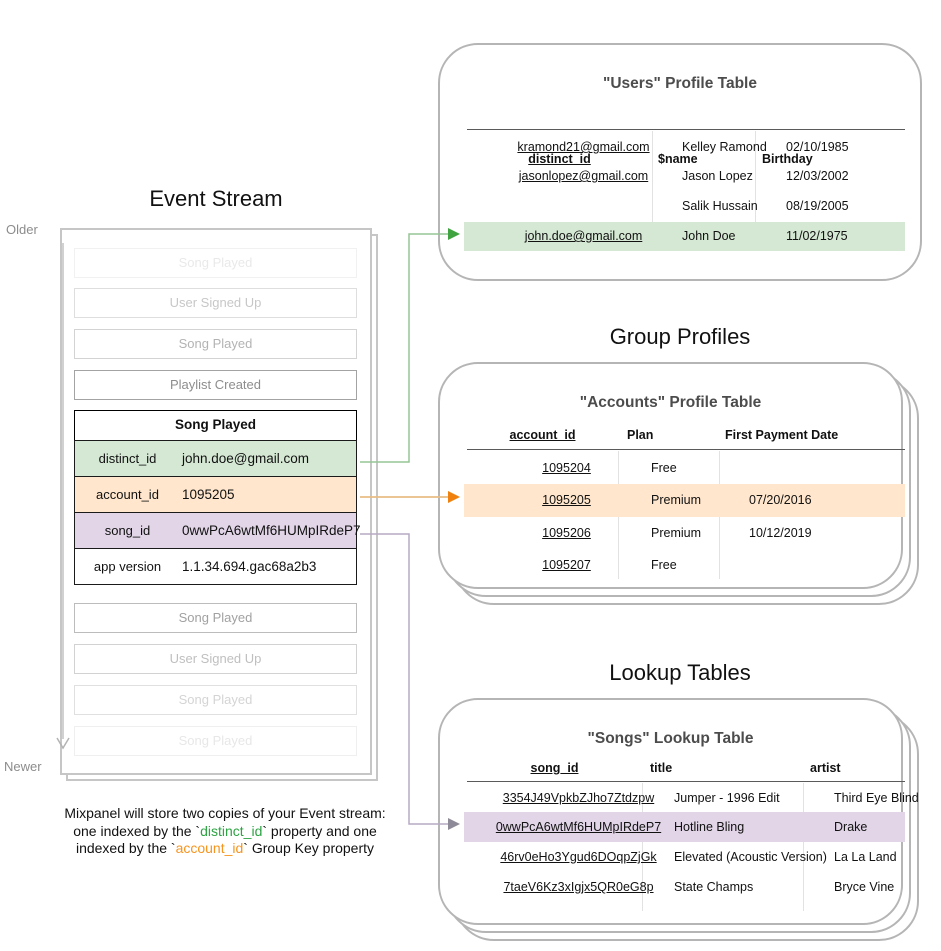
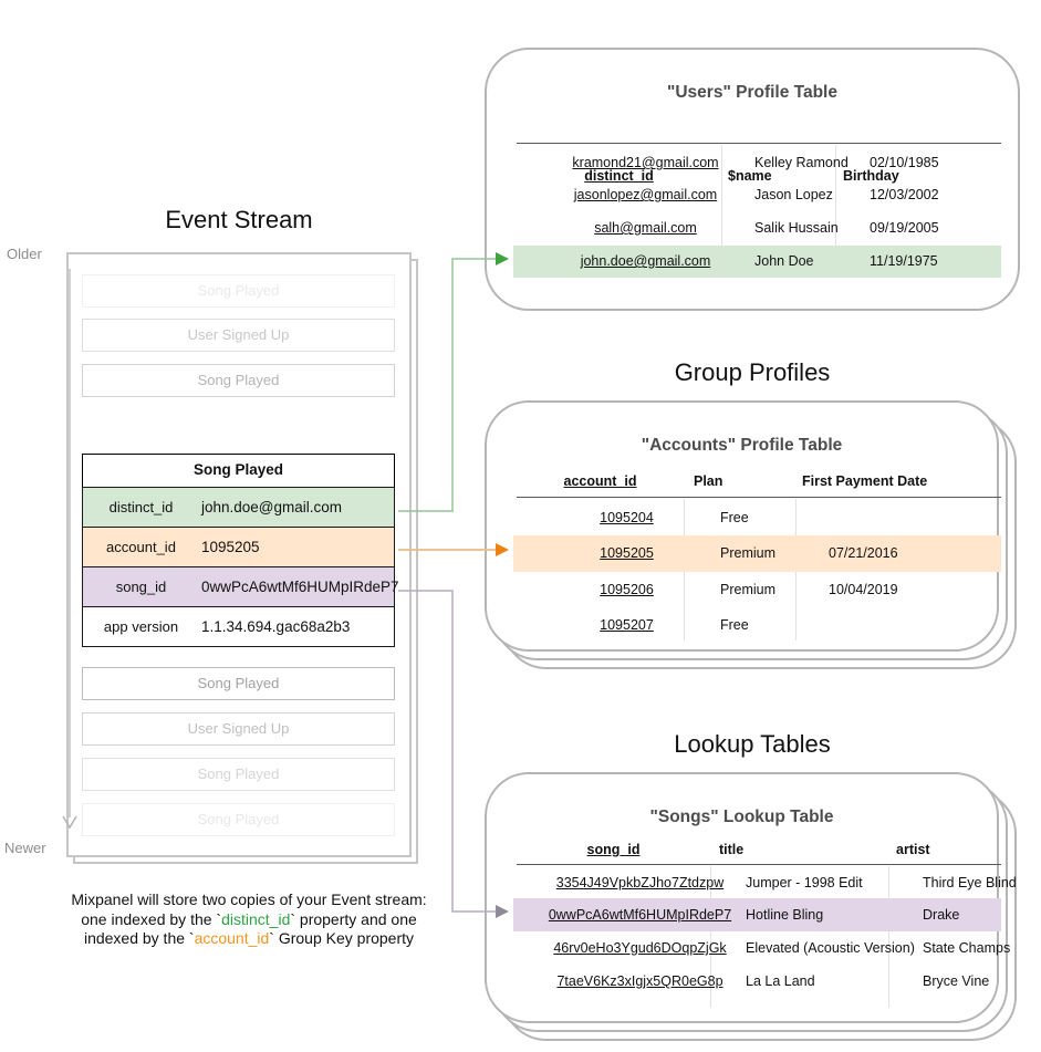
  Event Stream
  Older
  Newer
  User Signed Up
  Song Played
- Playlist Created
  Song Played
  distinct_id
  john.doe@gmail.com
  account_id
  1095205
  song_id
  0wwPcA6wtMf6HUMpIRdeP7
  app version
  1.1.34.694.gac68a2b3
  Song Played
  User Signed Up
  Song Played
  Song Played
  "Users" Profile Table
  distinct_id
  $name
  Birthday
  kramond21@gmail.com
  Kelley Ramond
  02/10/1985
  jasonlopez@gmail.com
  Jason Lopez
  12/03/2002
+ salh@gmail.com
  Salik Hussain
- 08/19/2005
+ 09/19/2005
  john.doe@gmail.com
  John Doe
- 11/02/1975
+ 11/19/1975
  Group Profiles
  "Accounts" Profile Table
  account_id
  Plan
  First Payment Date
  1095204
  Free
  1095205
  Premium
- 07/20/2016
+ 07/21/2016
  1095206
  Premium
- 10/12/2019
+ 10/04/2019
  1095207
  Free
  Lookup Tables
  "Songs" Lookup Table
  song_id
  title
  artist
  3354J49VpkbZJho7Ztdzpw
- Jumper - 1996 Edit
+ Jumper - 1998 Edit
  Third Eye Blind
  0wwPcA6wtMf6HUMpIRdeP7
  Hotline Bling
  Drake
  46rv0eHo3Ygud6DOqpZjGk
  Elevated (Acoustic Version)
- La La Land
+ State Champs
  7taeV6Kz3xIgjx5QR0eG8p
- State Champs
+ La La Land
  Bryce Vine
  Mixpanel will store two copies of your Event stream:
  one indexed by the `distinct_id` property and one
  indexed by the `account_id` Group Key property
